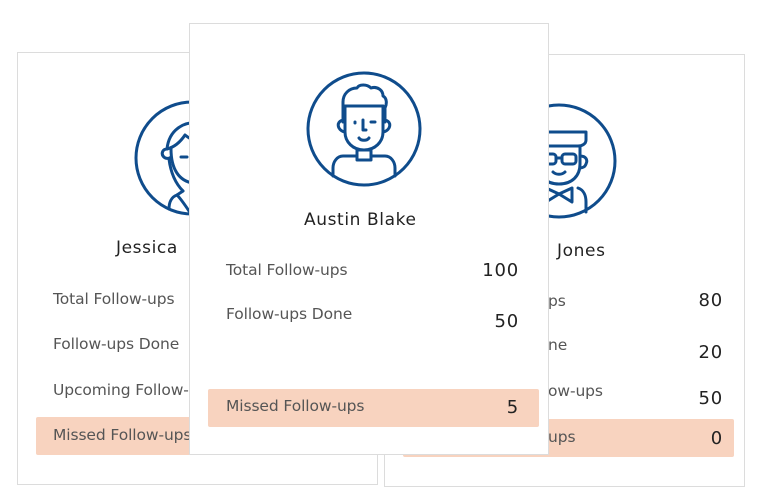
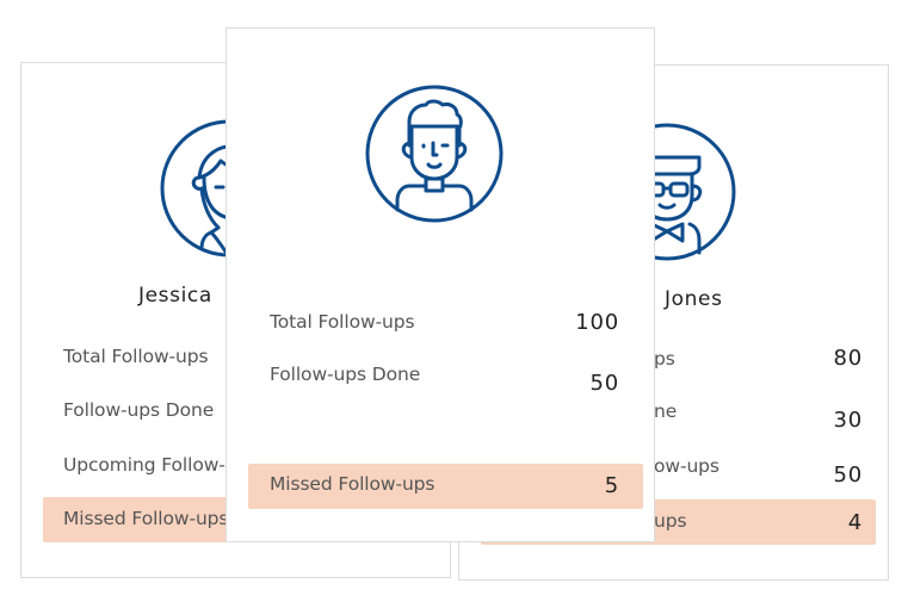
  Jessica
  Total Follow-ups
  Follow-ups Done
  Upcoming Follow-
  Missed Follow-ups
  Jones
  ps
  80
  ne
- 20
+ 30
  ow-ups
  50
  ups
- 0
+ 4
- Austin Blake
  Total Follow-ups
  100
  Follow-ups Done
  50
  Missed Follow-ups
  5
